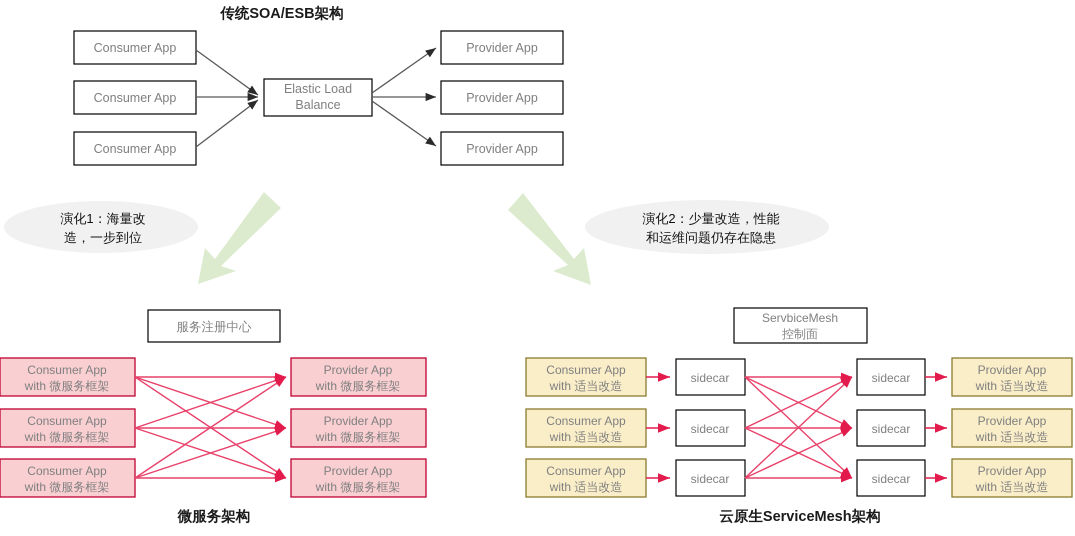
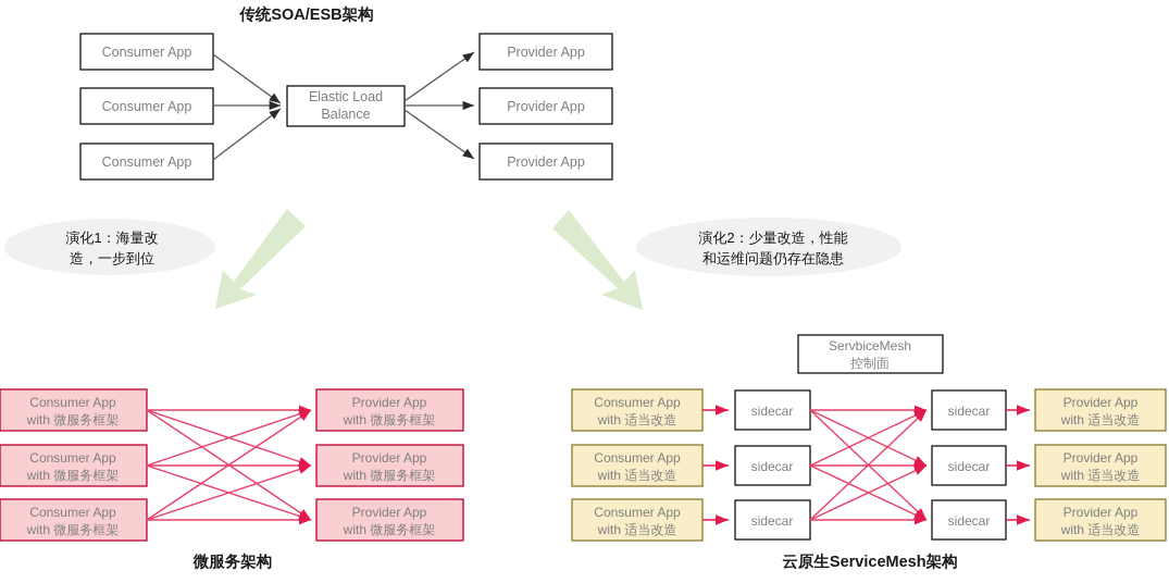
  传统SOA/ESB架构
  Consumer App
  Consumer App
  Consumer App
  Elastic Load
  Balance
  Provider App
  Provider App
  Provider App
  演化1：海量改
  造，一步到位
  演化2：少量改造，性能
  和运维问题仍存在隐患
- 服务注册中心
  Consumer App
  with 微服务框架
  Consumer App
  with 微服务框架
  Consumer App
  with 微服务框架
  Provider App
  with 微服务框架
  Provider App
  with 微服务框架
  Provider App
  with 微服务框架
  微服务架构
  ServbiceMesh
  控制面
  Consumer App
  with 适当改造
  Consumer App
  with 适当改造
  Consumer App
  with 适当改造
  sidecar
  sidecar
  sidecar
  sidecar
  sidecar
  sidecar
  Provider App
  with 适当改造
  Provider App
  with 适当改造
  Provider App
  with 适当改造
  云原生ServiceMesh架构
